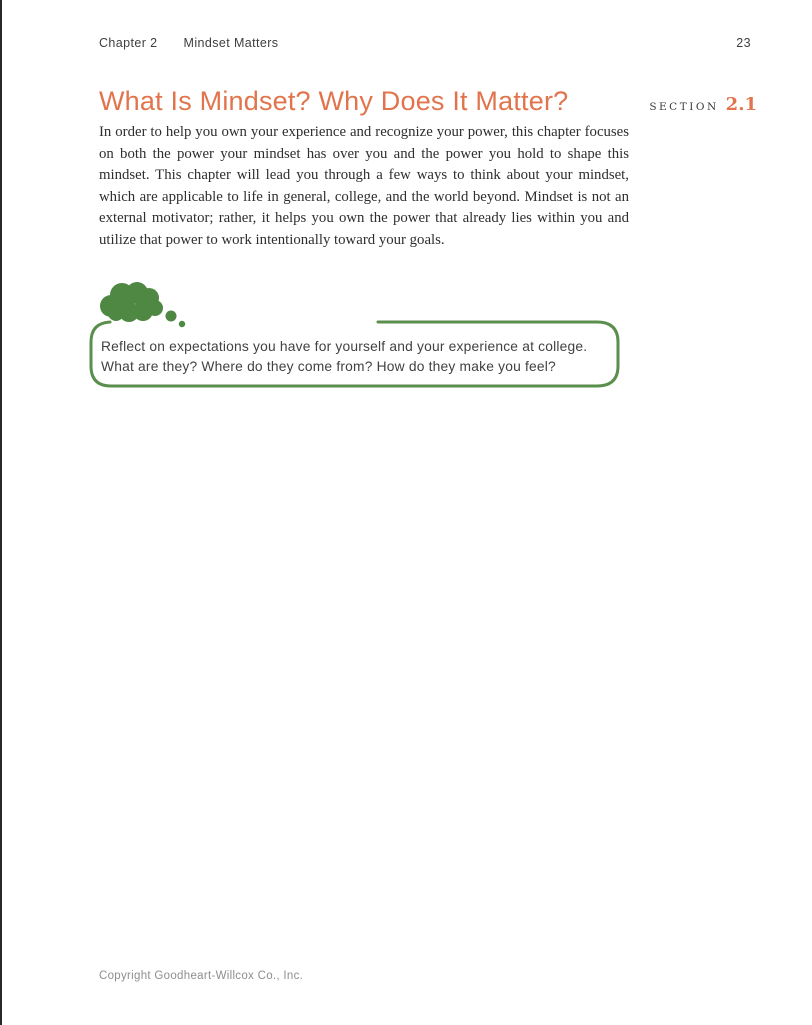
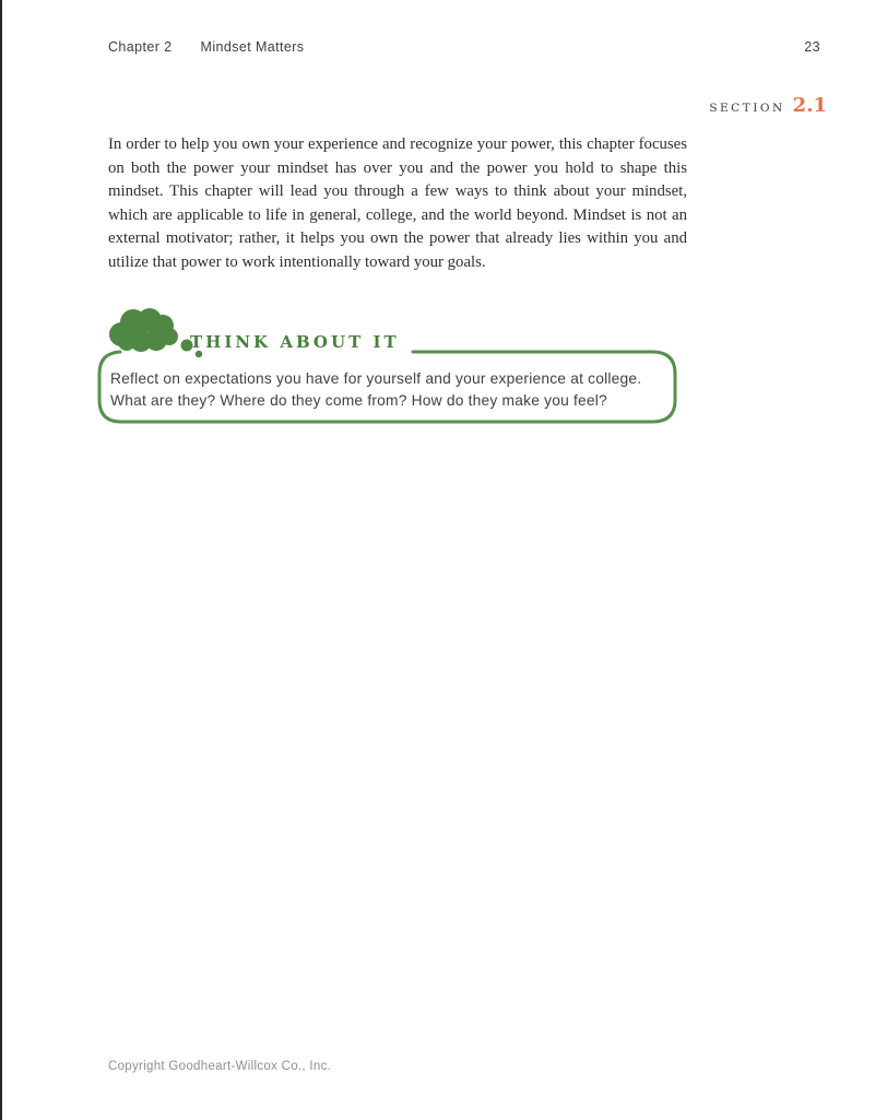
  Chapter 2
  Mindset Matters
  23
- What Is Mindset? Why Does It Matter?
  SECTION
  2.1
  In order to help you own your experience and recognize your power, this chapter focuses on both the power your mindset has over you and the power you hold to shape this mindset. This chapter will lead you through a few ways to think about your mindset, which are applicable to life in general, college, and the world beyond. Mindset is not an external motivator; rather, it helps you own the power that already lies within you and utilize that power to work intentionally toward your goals.
+ THINK ABOUT IT
  Reflect on expectations you have for yourself and your experience at college. What are they? Where do they come from? How do they make you feel?
  Copyright Goodheart-Willcox Co., Inc.
